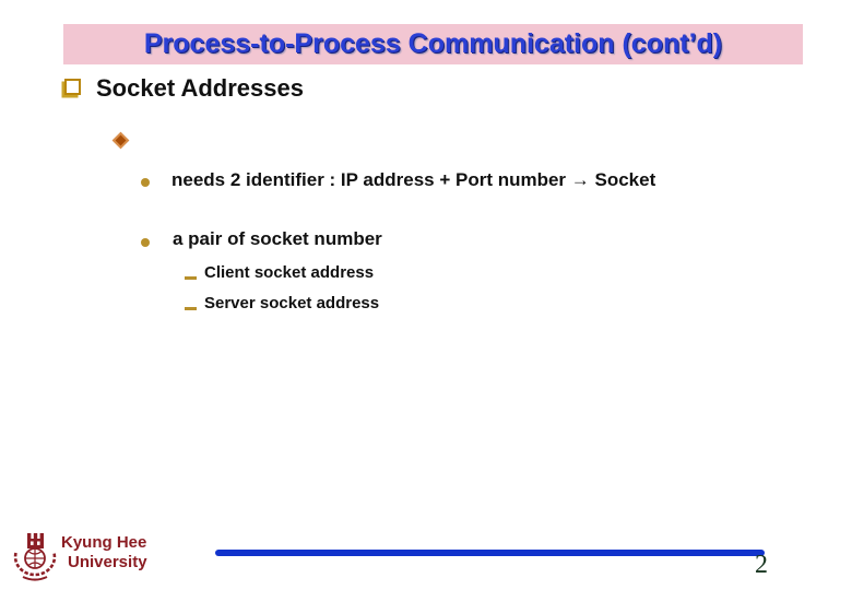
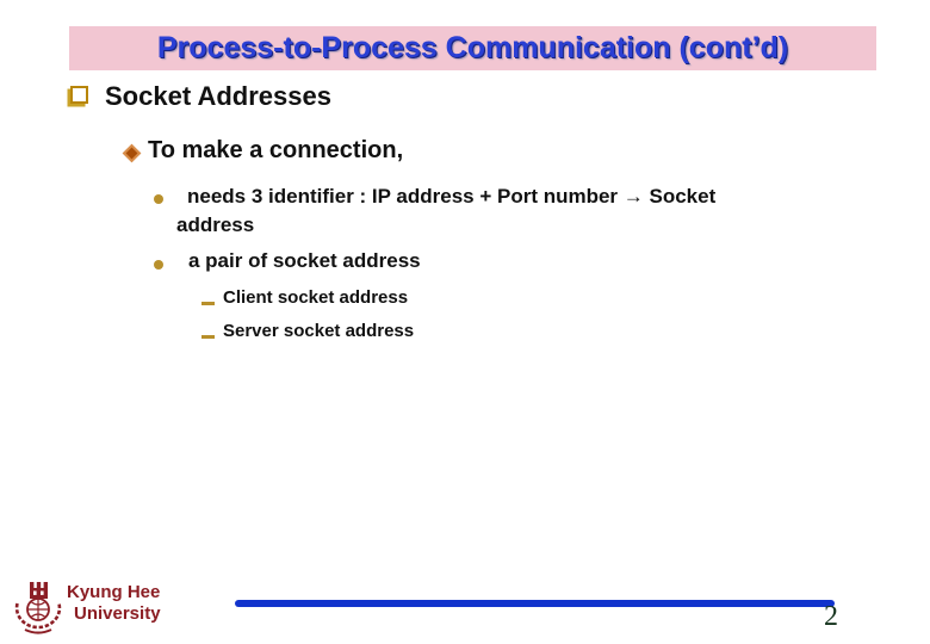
  Process-to-Process Communication (cont’d)
  Socket Addresses
+ To make a connection,
- needs 2 identifier : IP address + Port number → Socket
+ needs 3 identifier : IP address + Port number → Socket
+ address
- a pair of socket number
+ a pair of socket address
  Client socket address
  Server socket address
  Kyung Hee
  University
  2
